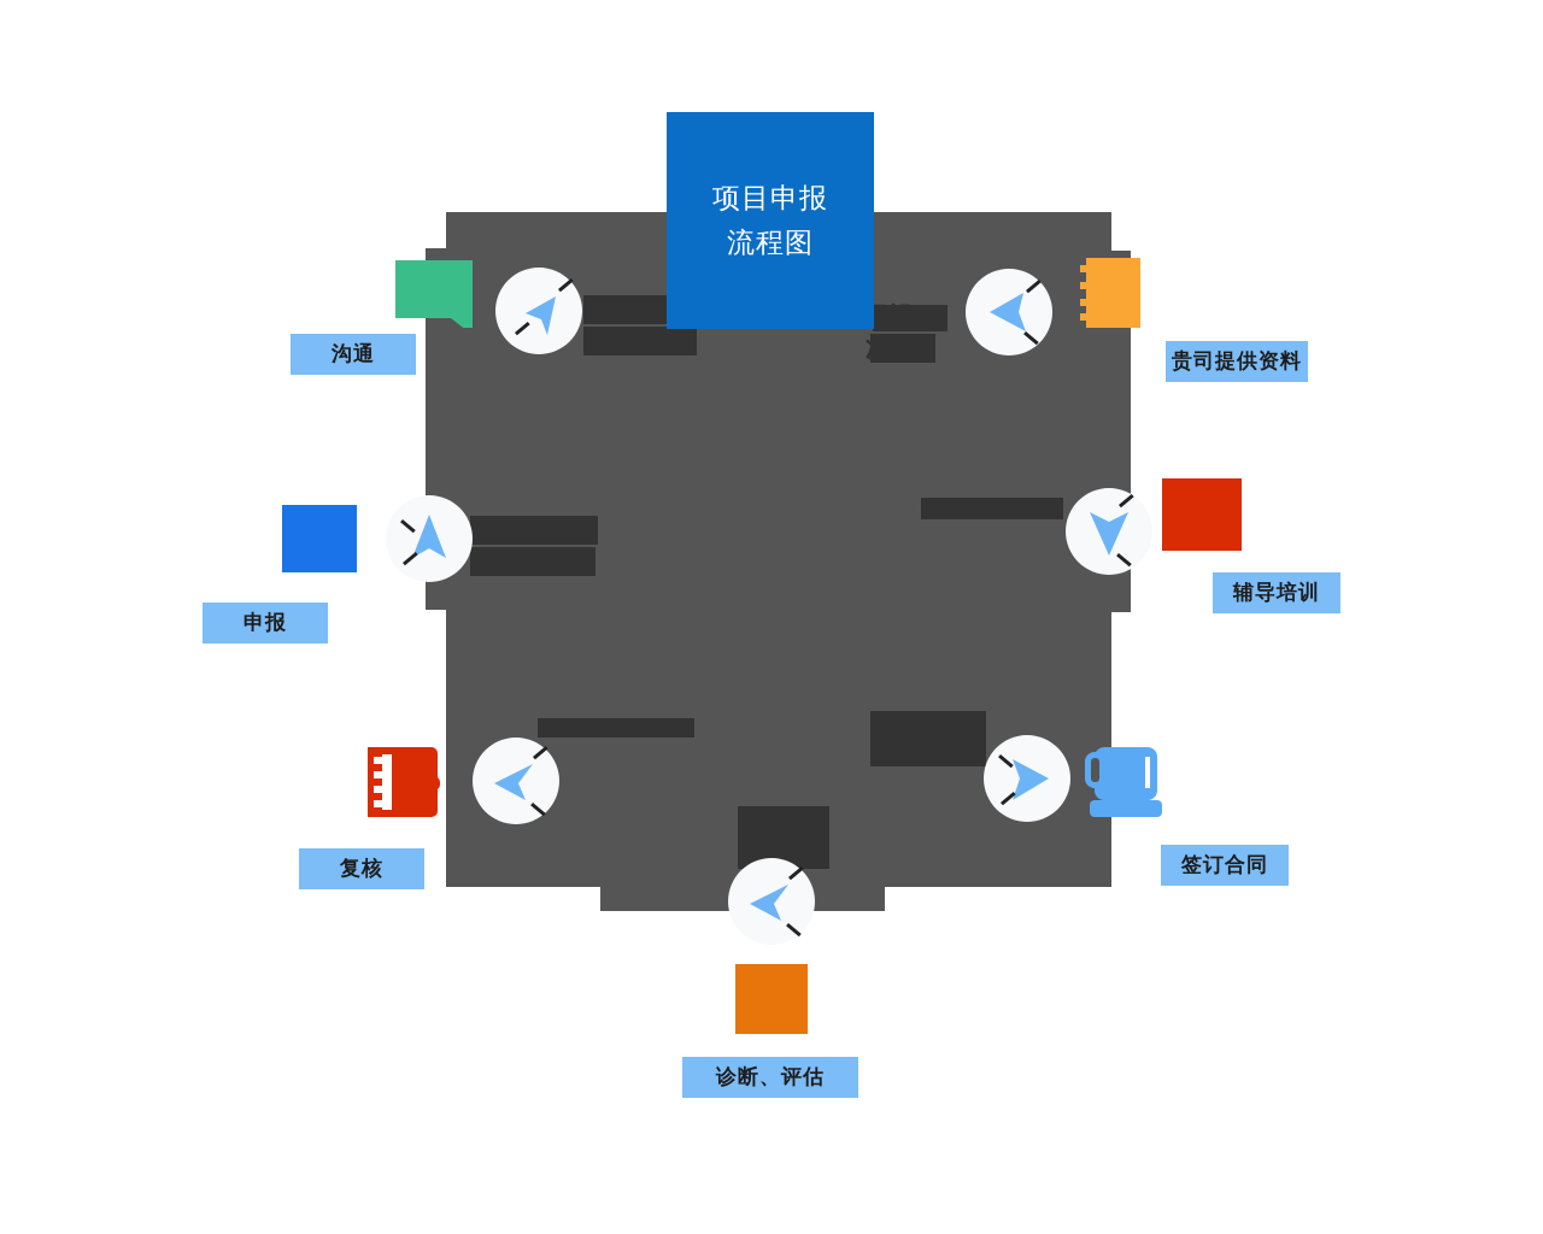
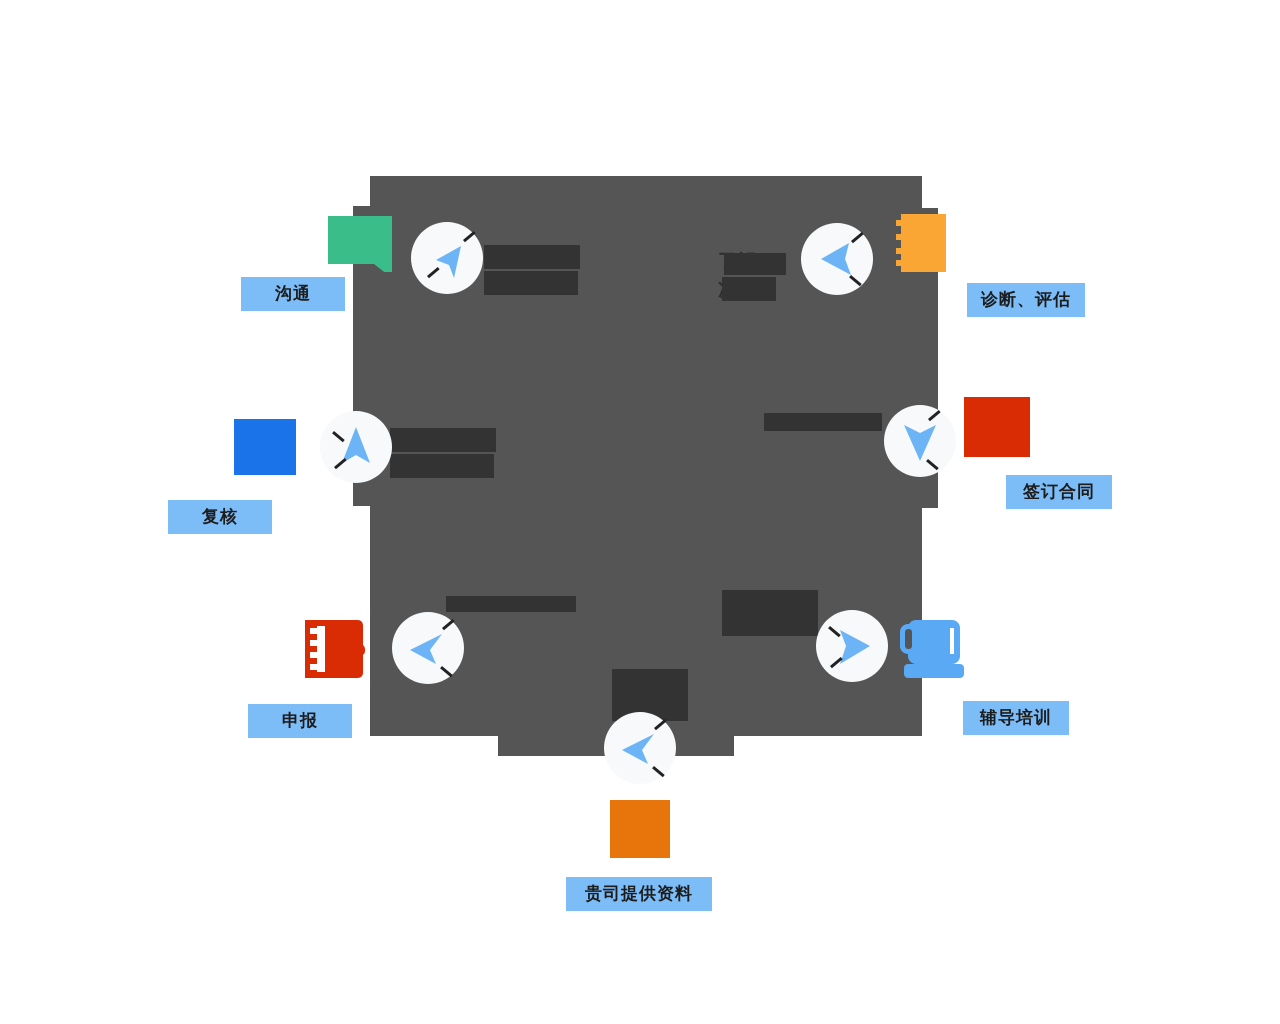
- 项目申报
- 流程图
  沟通
- 贵司提供资料
+ 诊断、评估
- 申报
+ 复核
- 辅导培训
+ 签订合同
- 复核
+ 申报
- 签订合同
+ 辅导培训
- 诊断、评估
+ 贵司提供资料
